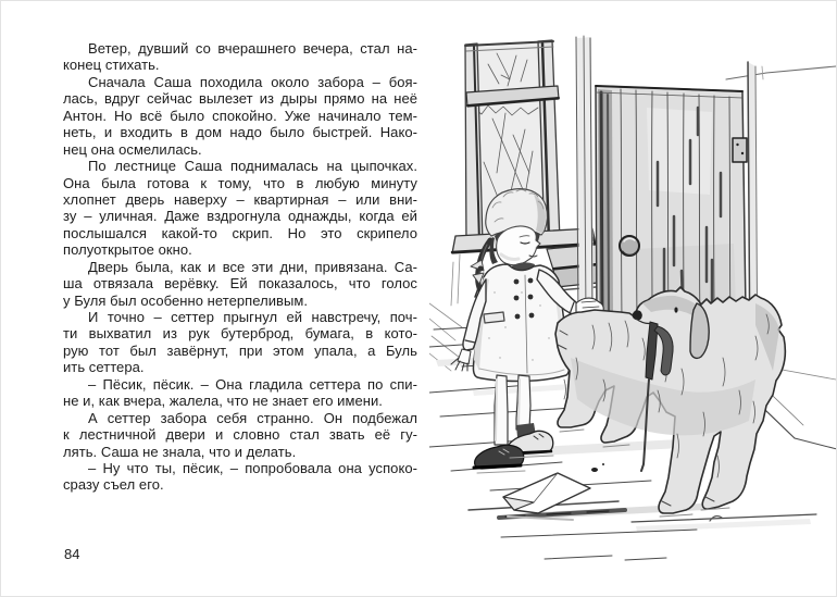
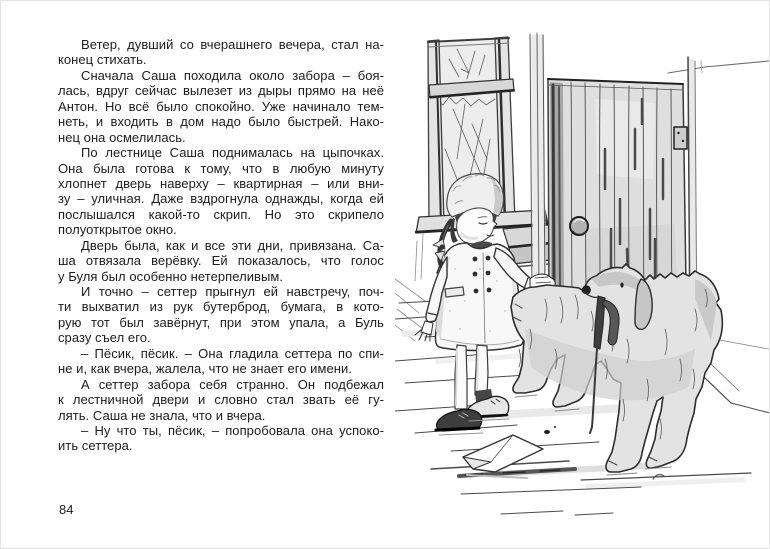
  Ветер, дувший со вчерашнего вечера, стал на-
  конец стихать.
  Сначала Саша походила около забора – боя-
  лась, вдруг сейчас вылезет из дыры прямо на неё
  Антон. Но всё было спокойно. Уже начинало тем-
  неть, и входить в дом надо было быстрей. Нако-
  нец она осмелилась.
  По лестнице Саша поднималась на цыпочках.
  Она была готова к тому, что в любую минуту
  хлопнет дверь наверху – квартирная – или вни-
  зу – уличная. Даже вздрогнула однажды, когда ей
  послышался какой-то скрип. Но это скрипело
  полуоткрытое окно.
  Дверь была, как и все эти дни, привязана. Са-
  ша отвязала верёвку. Ей показалось, что голос
  у Буля был особенно нетерпеливым.
  И точно – сеттер прыгнул ей навстречу, поч-
  ти выхватил из рук бутерброд, бумага, в кото-
  рую тот был завёрнут, при этом упала, а Буль
- ить сеттера.
+ сразу съел его.
  – Пёсик, пёсик. – Она гладила сеттера по спи-
  не и, как вчера, жалела, что не знает его имени.
  А сеттер забора себя странно. Он подбежал
  к лестничной двери и словно стал звать её гу-
- лять. Саша не знала, что и делать.
+ лять. Саша не знала, что и вчера.
  – Ну что ты, пёсик, – попробовала она успоко-
- сразу съел его.
+ ить сеттера.
  84
